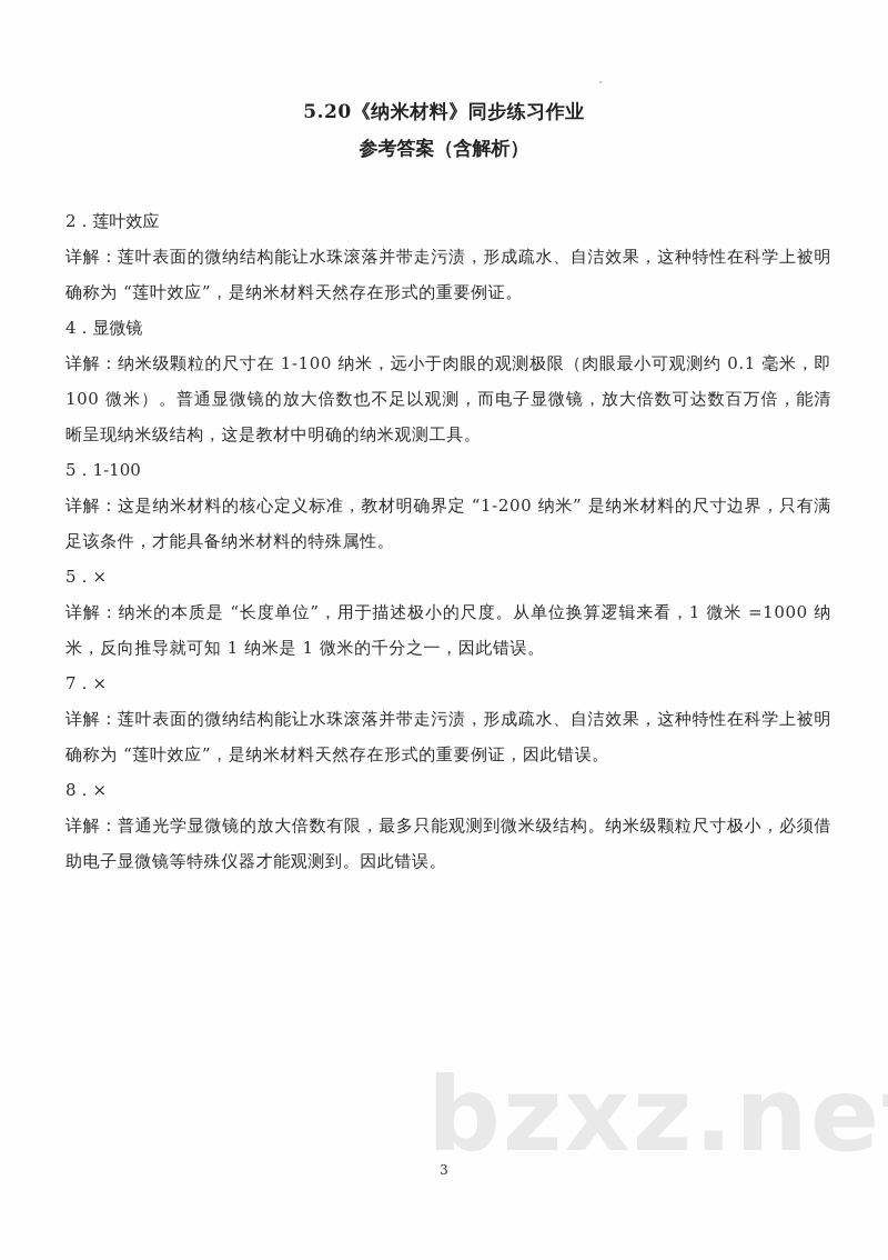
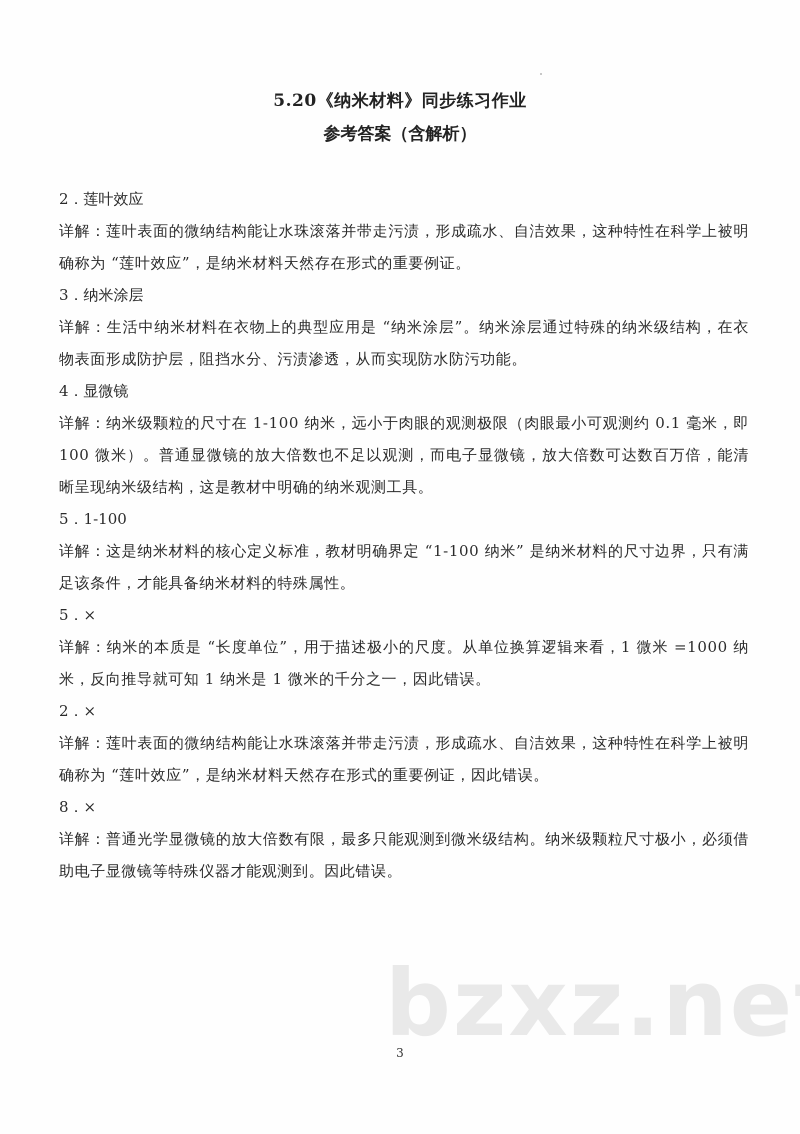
  5.20《纳米材料》同步练习作业
  参考答案（含解析）
  bzxz.ne
  2．莲叶效应
  详解：莲叶表面的微纳结构能让水珠滚落并带走污渍，形成疏水、自洁效果，这种特性在科学上被明确称为 “莲叶效应”，是纳米材料天然存在形式的重要例证。
+ 3．纳米涂层
+ 详解：生活中纳米材料在衣物上的典型应用是 “纳米涂层”。纳米涂层通过特殊的纳米级结构，在衣物表面形成防护层，阻挡水分、污渍渗透，从而实现防水防污功能。
  4．显微镜
  详解：纳米级颗粒的尺寸在 1-100 纳米，远小于肉眼的观测极限（肉眼最小可观测约 0.1 毫米，即 100 微米）。普通显微镜的放大倍数也不足以观测，而电子显微镜，放大倍数可达数百万倍，能清晰呈现纳米级结构，这是教材中明确的纳米观测工具。
  5．1-100
- 详解：这是纳米材料的核心定义标准，教材明确界定 “1-200 纳米” 是纳米材料的尺寸边界，只有满足该条件，才能具备纳米材料的特殊属性。
+ 详解：这是纳米材料的核心定义标准，教材明确界定 “1-100 纳米” 是纳米材料的尺寸边界，只有满足该条件，才能具备纳米材料的特殊属性。
  5．×
  详解：纳米的本质是 “长度单位”，用于描述极小的尺度。从单位换算逻辑来看，1 微米 =1000 纳米，反向推导就可知 1 纳米是 1 微米的千分之一，因此错误。
- 7．×
+ 2．×
  详解：莲叶表面的微纳结构能让水珠滚落并带走污渍，形成疏水、自洁效果，这种特性在科学上被明确称为 “莲叶效应”，是纳米材料天然存在形式的重要例证，因此错误。
  8．×
  详解：普通光学显微镜的放大倍数有限，最多只能观测到微米级结构。纳米级颗粒尺寸极小，必须借助电子显微镜等特殊仪器才能观测到。因此错误。
  3
